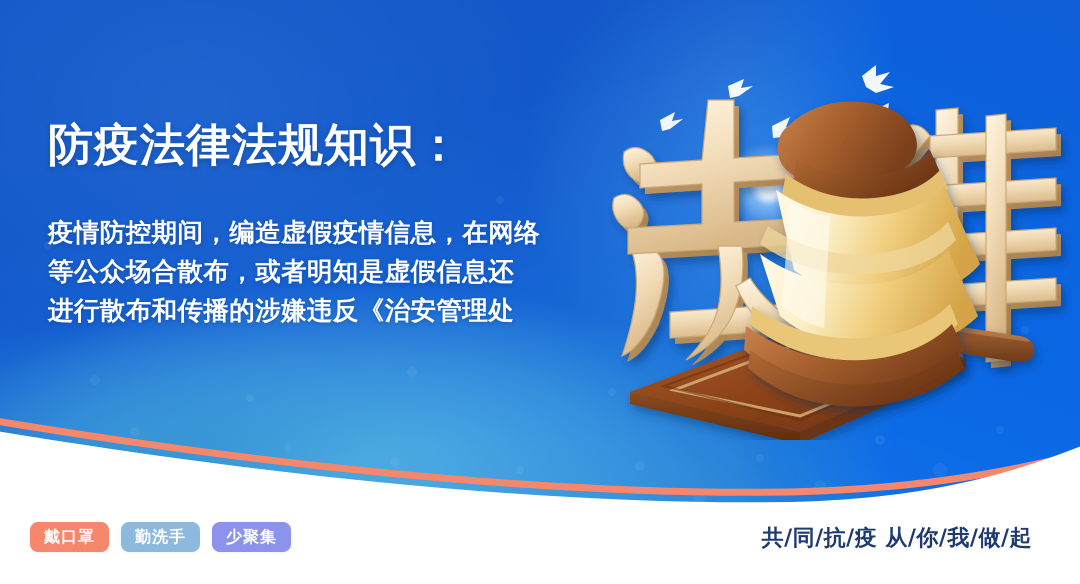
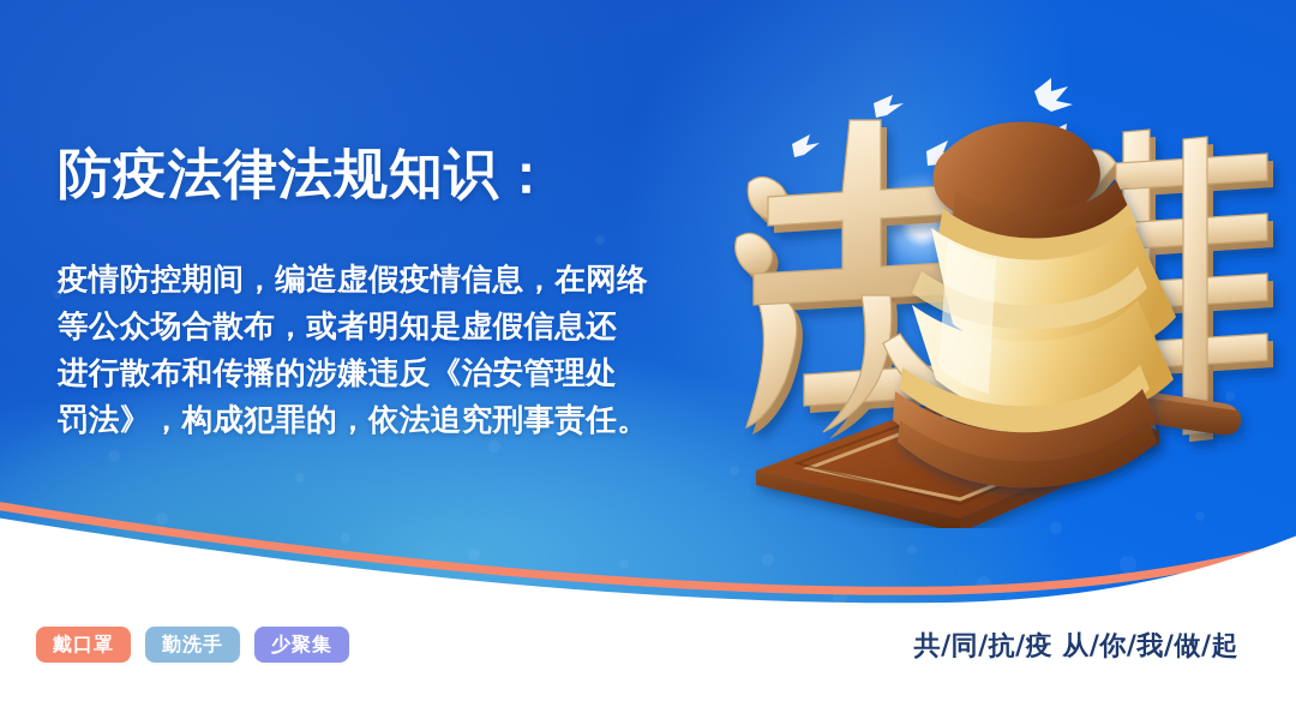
  防疫法律法规知识：
  疫情防控期间，编造虚假疫情信息，在网络
  等公众场合散布，或者明知是虚假信息还
  进行散布和传播的涉嫌违反《治安管理处
+ 罚法》，构成犯罪的，依法追究刑事责任。
  戴口罩
  勤洗手
  少聚集
  共/同/抗/疫 从/你/我/做/起
